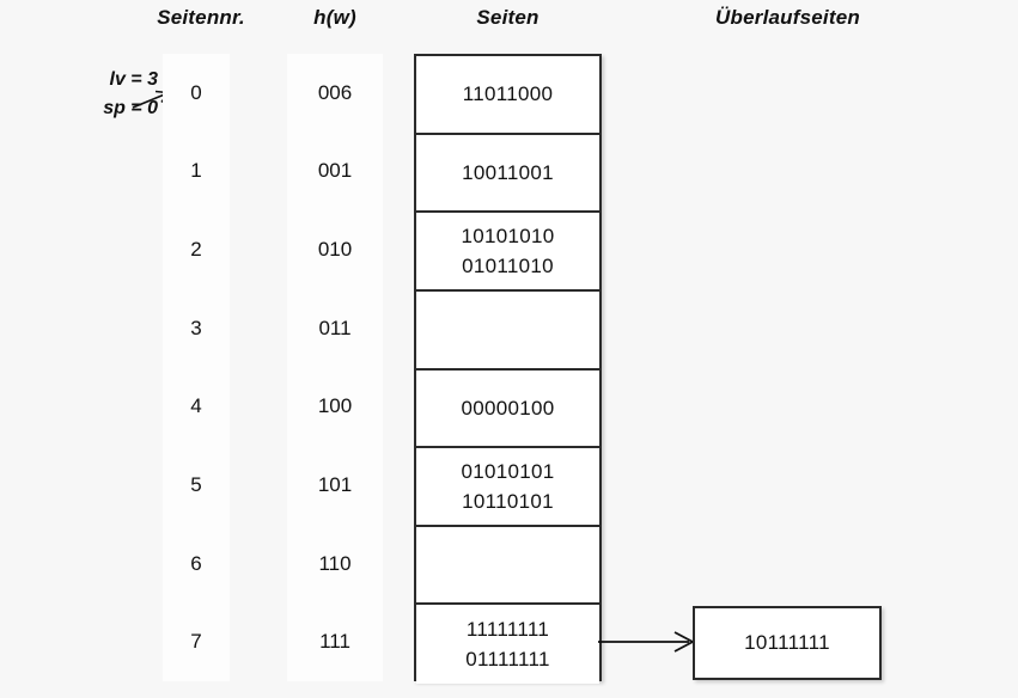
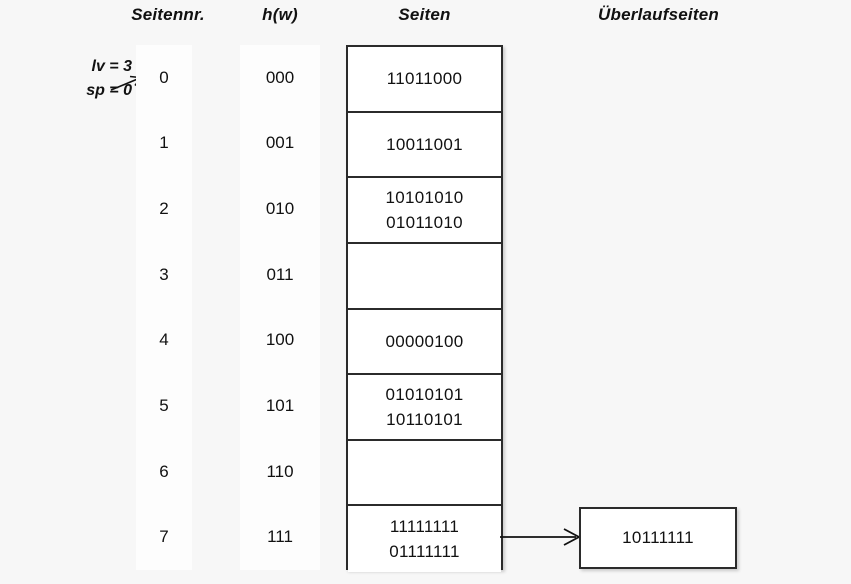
  Seitennr.
  h(w)
  Seiten
  Überlaufseiten
  lv = 3
  sp = 0
  0
  1
  2
  3
  4
  5
  6
  7
- 006
+ 000
  001
  010
  011
  100
  101
  110
  111
  11011000
  10011001
  10101010
  01011010
  00000100
  01010101
  10110101
  11111111
  01111111
  10111111
